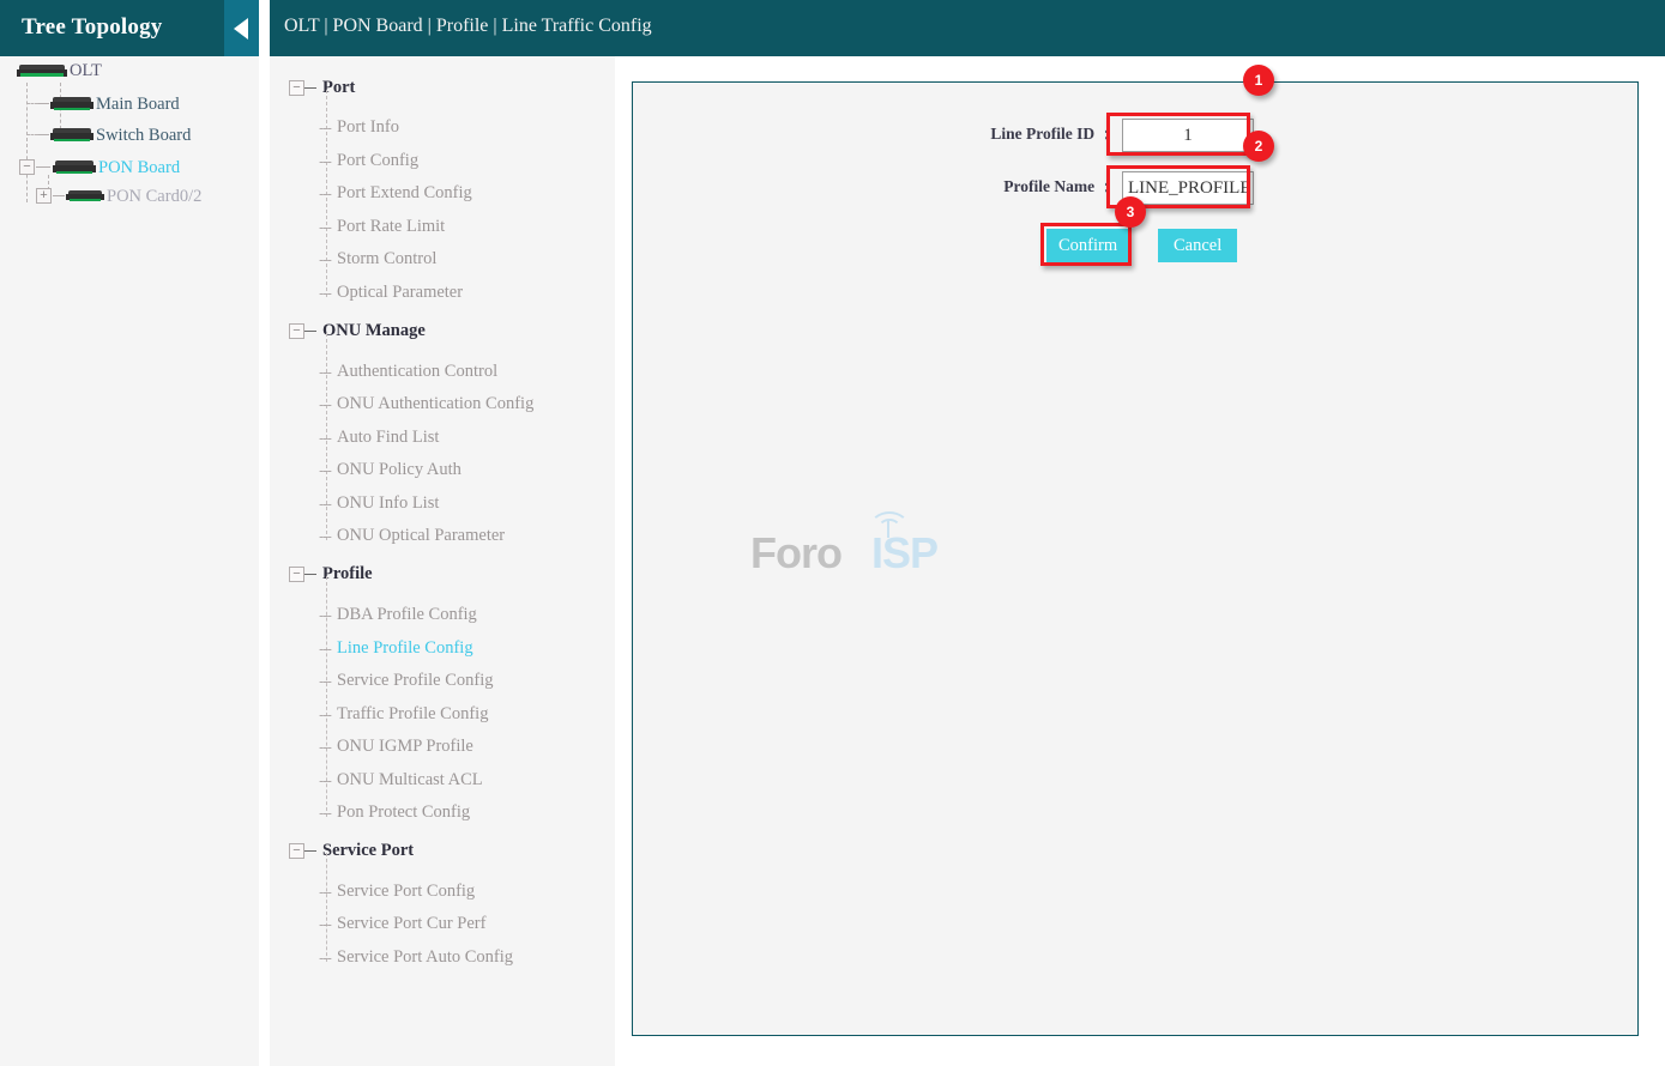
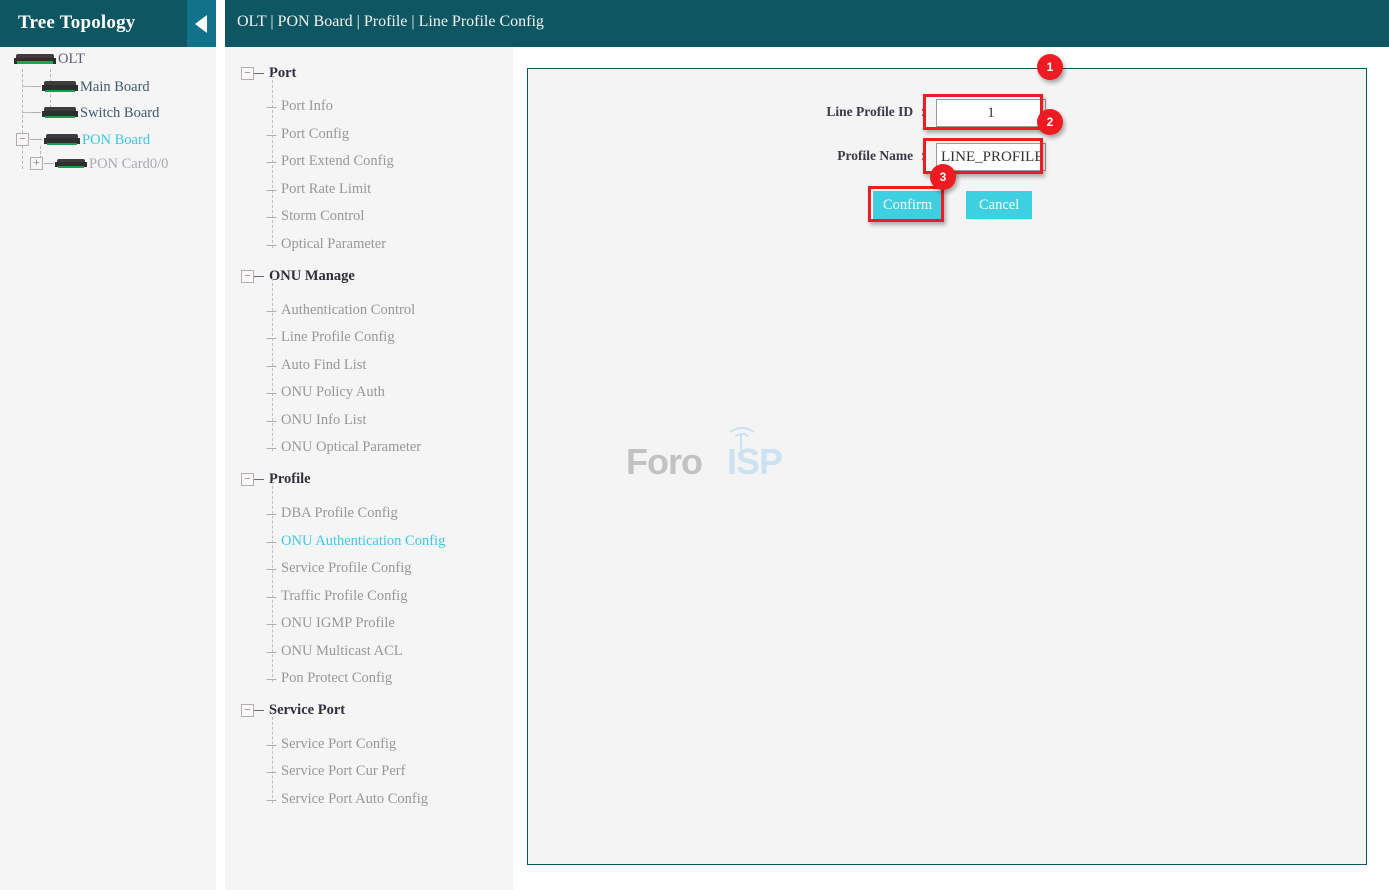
  Tree Topology
  OLT
  Main Board
  Switch Board
  −
  PON Board
  +
- PON Card0/2
+ PON Card0/0
- OLT | PON Board | Profile | Line Traffic Config
+ OLT | PON Board | Profile | Line Profile Config
  −
  Port
  ---
  Port Info
  ---
  Port Config
  ---
  Port Extend Config
  ---
  Port Rate Limit
  ---
  Storm Control
  ---
  Optical Parameter
  −
  ONU Manage
  ---
  Authentication Control
  ---
- ONU Authentication Config
+ Line Profile Config
  ---
  Auto Find List
  ---
  ONU Policy Auth
  ---
  ONU Info List
  ---
  ONU Optical Parameter
  −
  Profile
  ---
  DBA Profile Config
  ---
- Line Profile Config
+ ONU Authentication Config
  ---
  Service Profile Config
  ---
  Traffic Profile Config
  ---
  ONU IGMP Profile
  ---
  ONU Multicast ACL
  ---
  Pon Protect Config
  −
  Service Port
  ---
  Service Port Config
  ---
  Service Port Cur Perf
  ---
  Service Port Auto Config
  Line Profile ID ：
  1
  Profile Name ：
  LINE_PROFILE
  Confirm
  Cancel
  Foro
  ISP
  1
  2
  3
